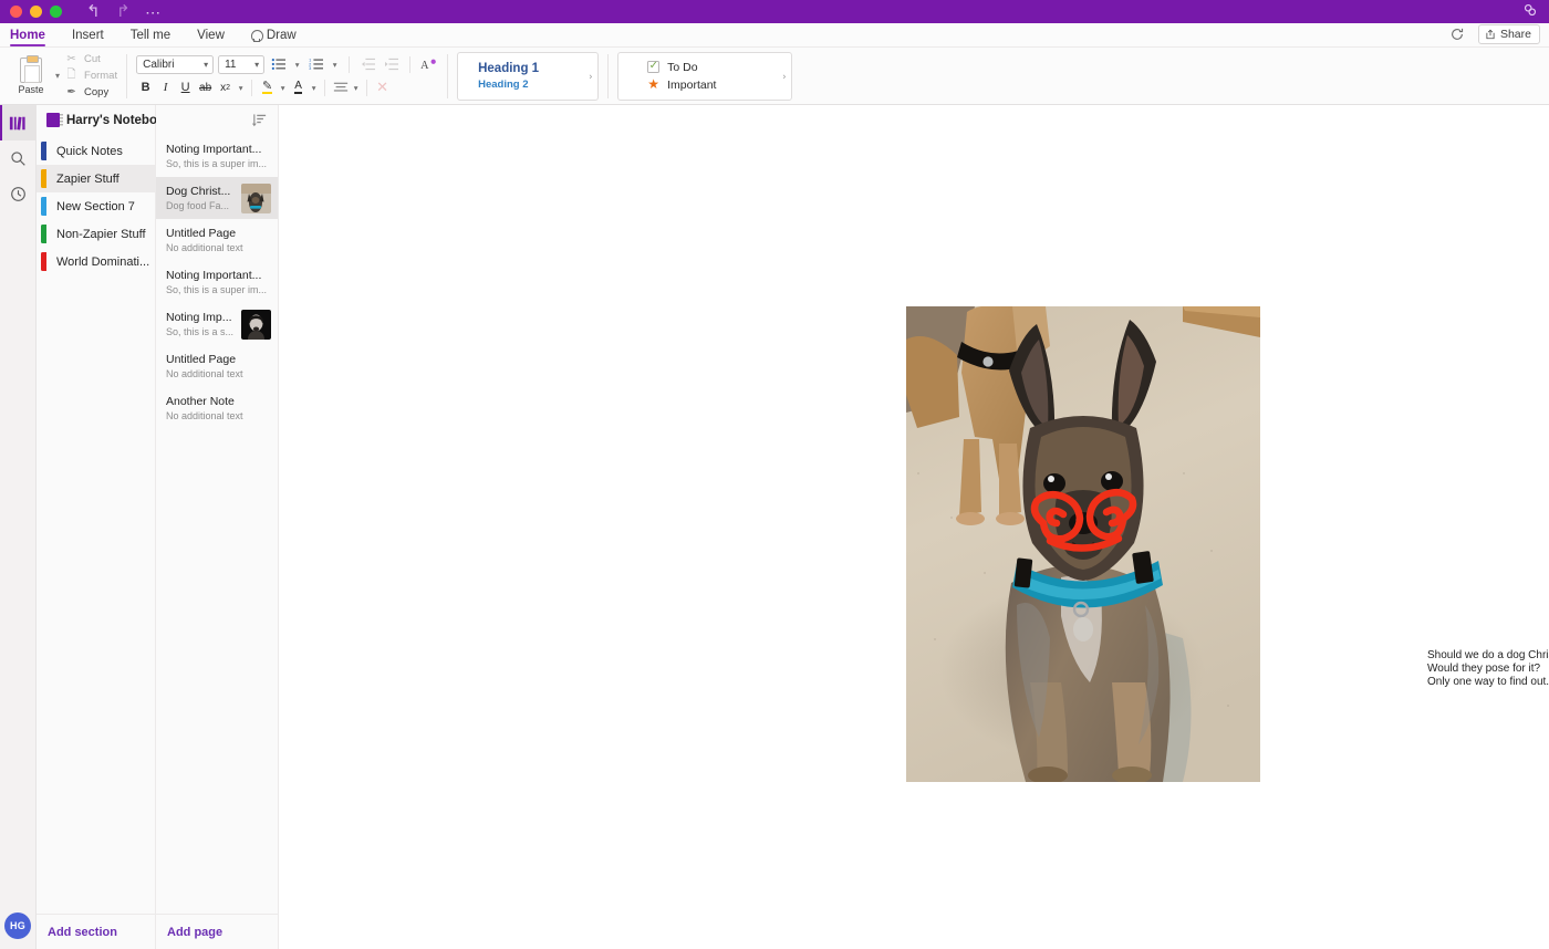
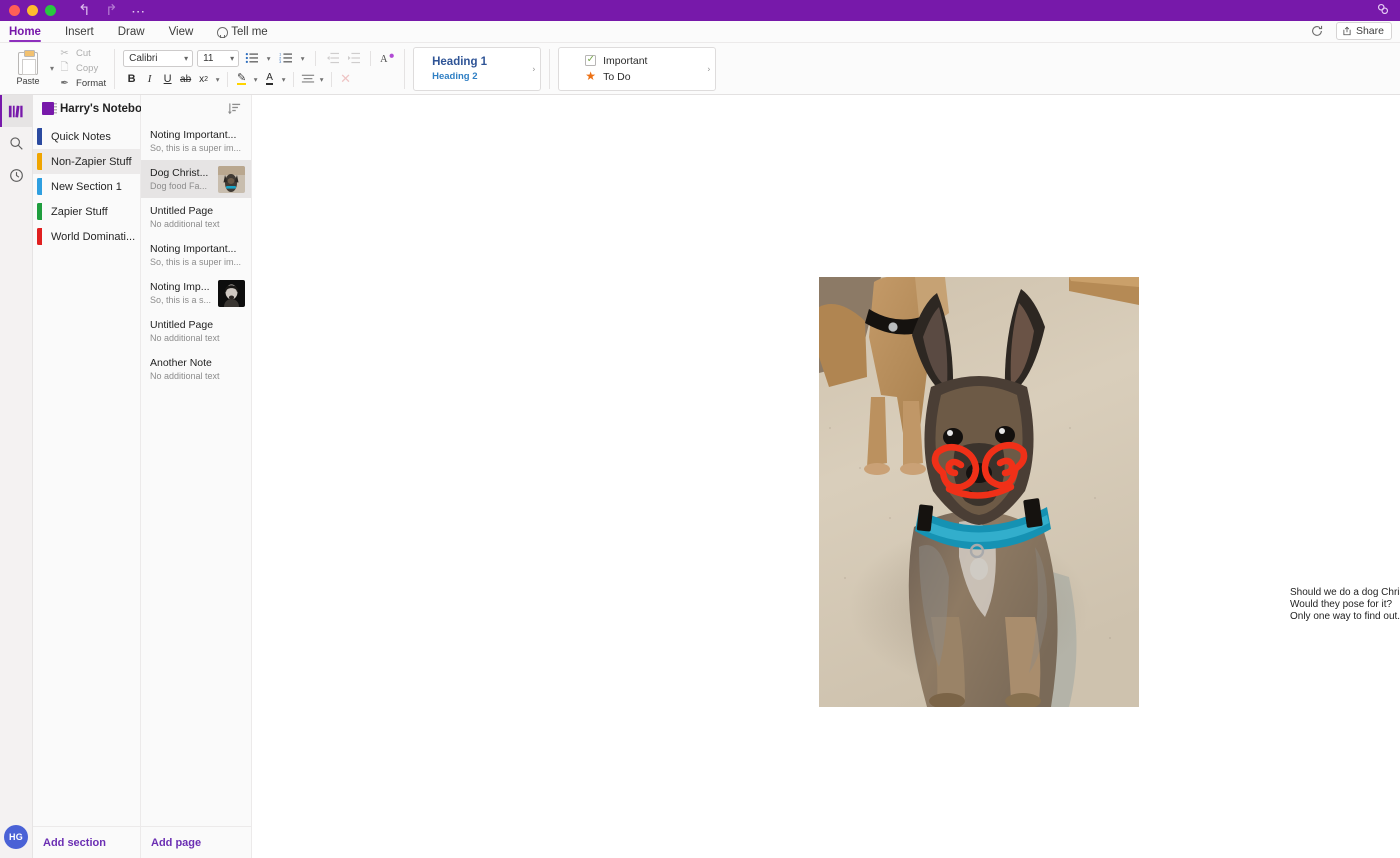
  ↰
  ⋯
  Home
  Insert
- Tell me
+ Draw
  View
- Draw
+ Tell me
  Share
  Paste
  ▾
  ✂
  Cut
  🗋
- Format
+ Copy
  ✒
- Copy
+ Format
  Calibri
  ▾
  11
  ▾
  ▾
  ▾
  A
  B
  I
  U
  ab
  x
  ▾
  ✎
  ▾
  A
  ▾
  ▾
  ✕
  Heading 1
  Heading 2
  ›
- To Do
+ Important
  ★
- Important
+ To Do
  ›
  HG
  Harry's Notebo
  Quick Notes
- Zapier Stuff
+ Non-Zapier Stuff
- New Section 7
+ New Section 1
- Non-Zapier Stuff
+ Zapier Stuff
  World Dominati...
  Add section
  Noting Important...
  So, this is a super im...
  Dog Christ...
  Dog food Fa...
  Untitled Page
  No additional text
  Noting Important...
  So, this is a super im...
  Noting Imp...
  So, this is a s...
  Untitled Page
  No additional text
  Another Note
  No additional text
  Add page
  Would they pose for it?
  Only one way to find out.
